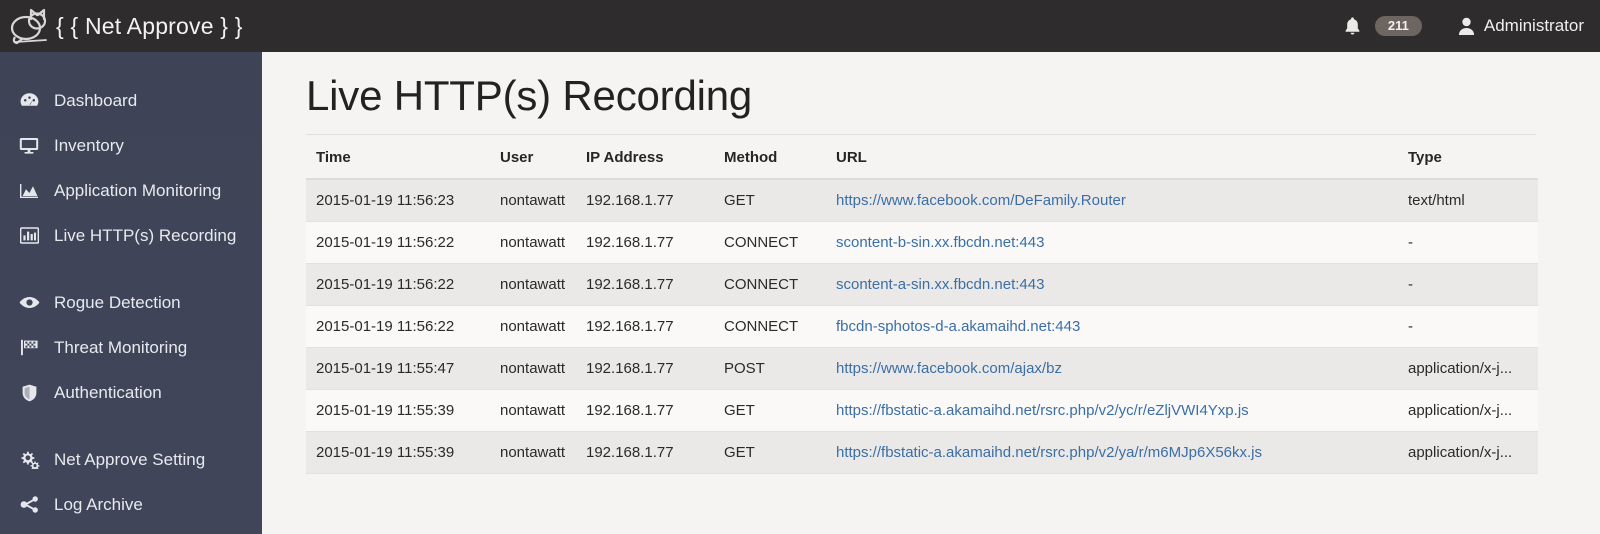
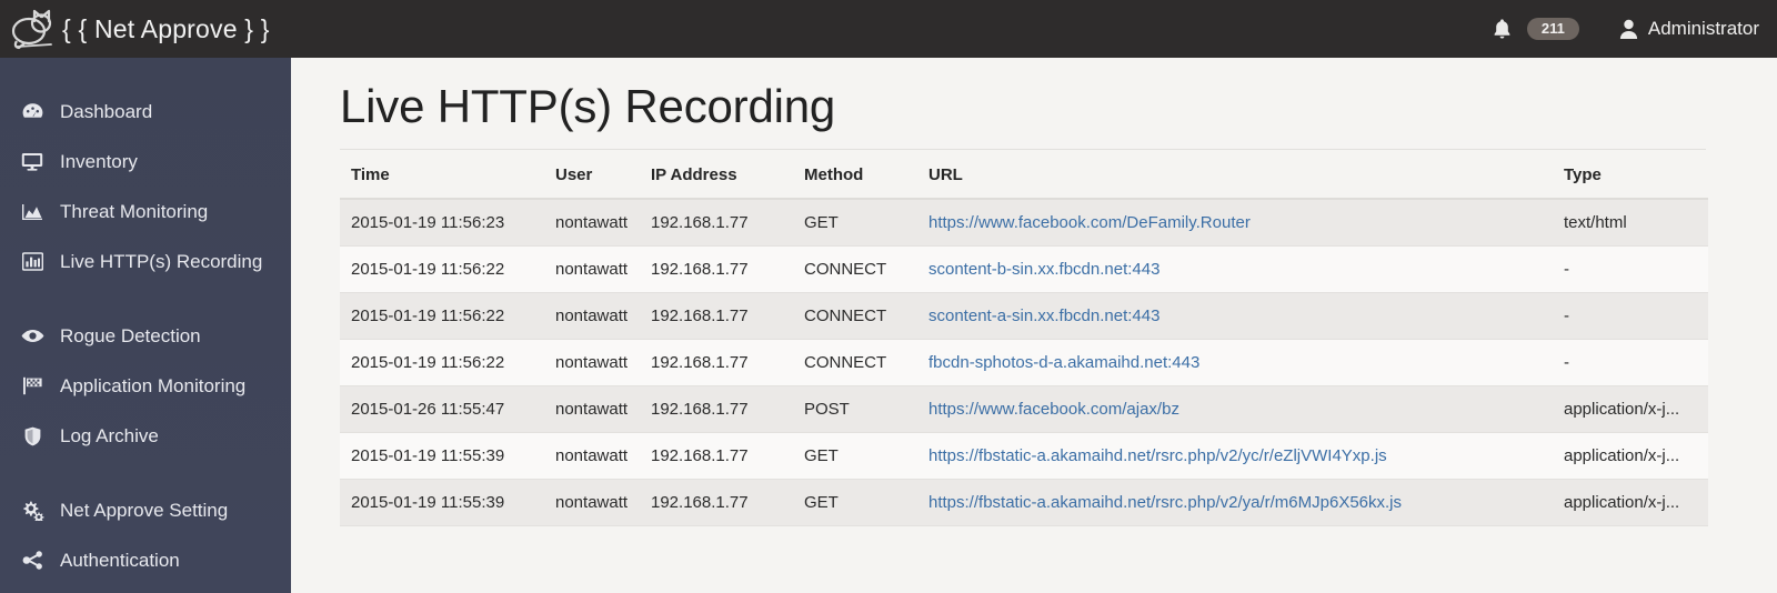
  { { Net Approve } }
  211
  Administrator
  Dashboard
  Inventory
- Application Monitoring
+ Threat Monitoring
  Live HTTP(s) Recording
  Rogue Detection
- Threat Monitoring
+ Application Monitoring
- Authentication
+ Log Archive
  Net Approve Setting
- Log Archive
+ Authentication
  Live HTTP(s) Recording
  Time	User	IP Address	Method	URL	Type
  2015-01-19 11:56:23	nontawatt	192.168.1.77	GET	https://www.facebook.com/DeFamily.Router	text/html
  2015-01-19 11:56:22	nontawatt	192.168.1.77	CONNECT	scontent-b-sin.xx.fbcdn.net:443	-
  2015-01-19 11:56:22	nontawatt	192.168.1.77	CONNECT	scontent-a-sin.xx.fbcdn.net:443	-
  2015-01-19 11:56:22	nontawatt	192.168.1.77	CONNECT	fbcdn-sphotos-d-a.akamaihd.net:443	-
- 2015-01-19 11:55:47	nontawatt	192.168.1.77	POST	https://www.facebook.com/ajax/bz	application/x-j...
+ 2015-01-26 11:55:47	nontawatt	192.168.1.77	POST	https://www.facebook.com/ajax/bz	application/x-j...
  2015-01-19 11:55:39	nontawatt	192.168.1.77	GET	https://fbstatic-a.akamaihd.net/rsrc.php/v2/yc/r/eZljVWI4Yxp.js	application/x-j...
  2015-01-19 11:55:39	nontawatt	192.168.1.77	GET	https://fbstatic-a.akamaihd.net/rsrc.php/v2/ya/r/m6MJp6X56kx.js	application/x-j...
